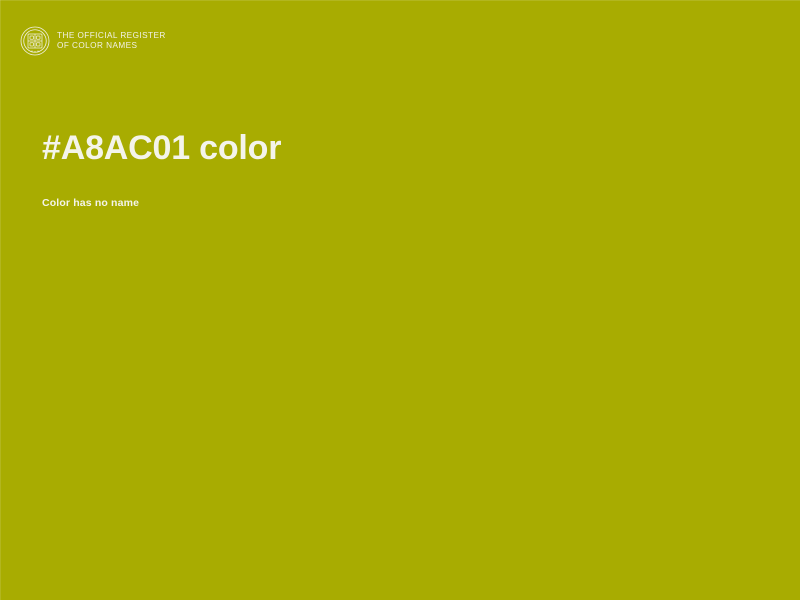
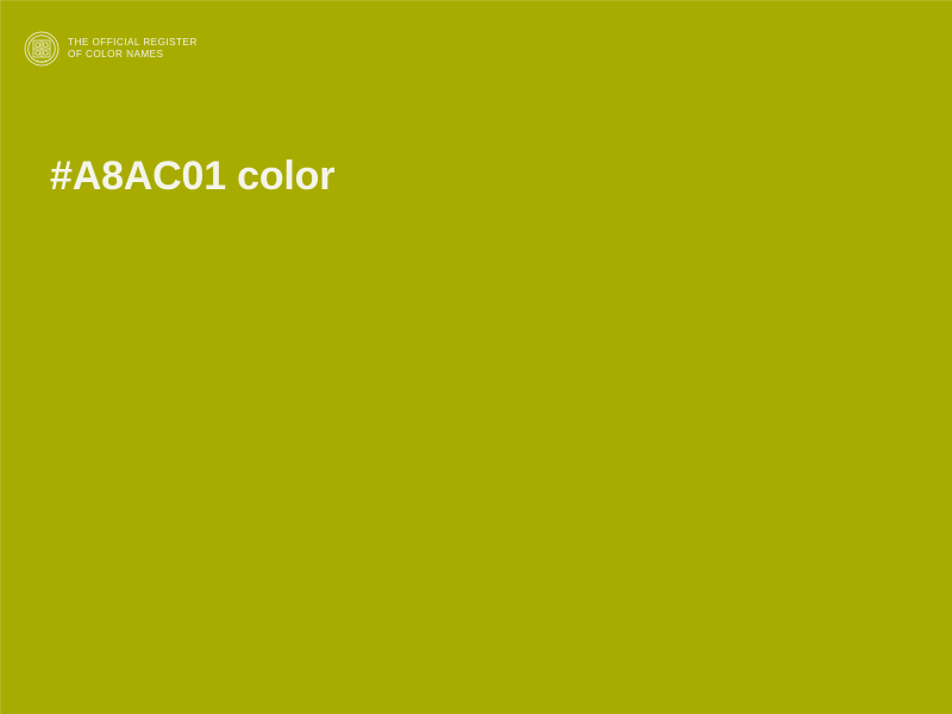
  THE OFFICIAL REGISTER
  OF COLOR NAMES
  #A8AC01 color
- Color has no name
